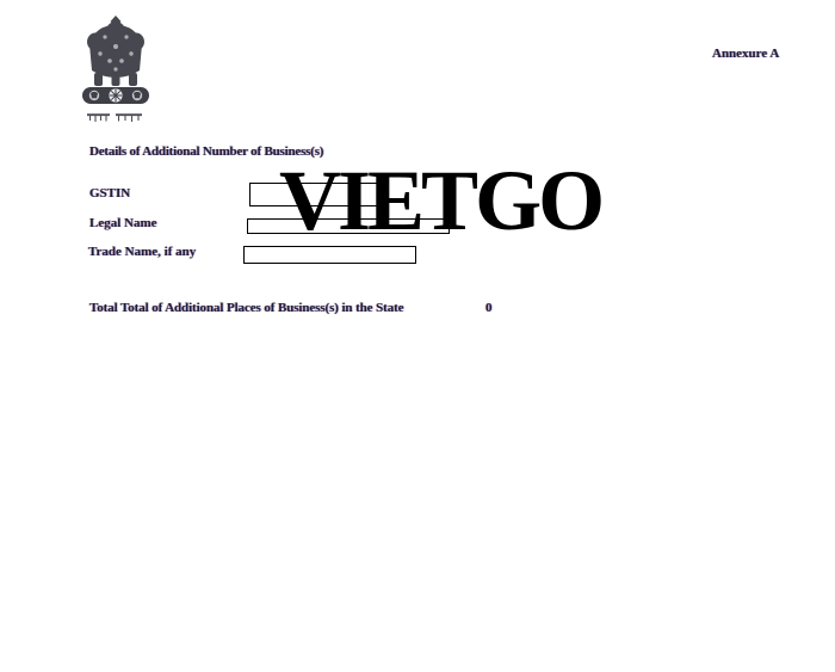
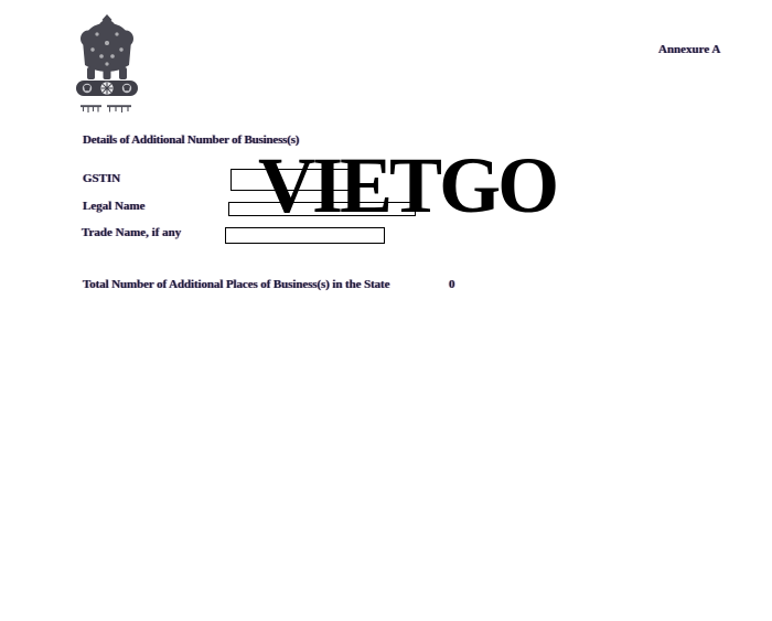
  Annexure A
  Details of Additional Number of Business(s)
  GSTIN
  Legal Name
  Trade Name, if any
  VIETGO
- Total Total of Additional Places of Business(s) in the State
+ Total Number of Additional Places of Business(s) in the State
  0
